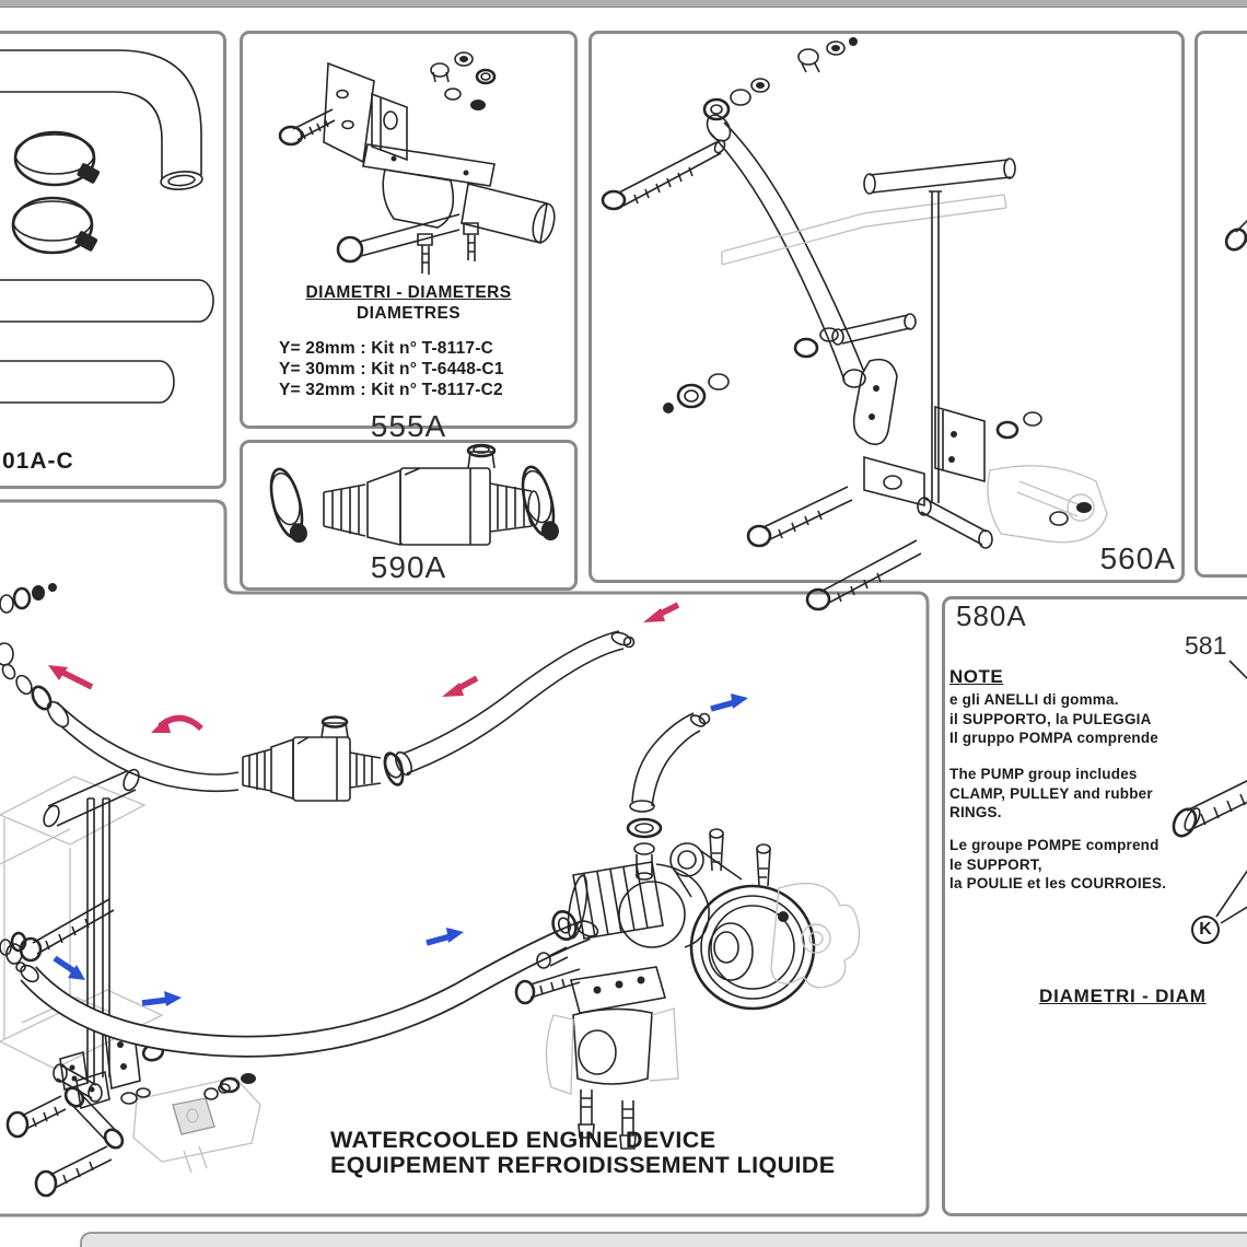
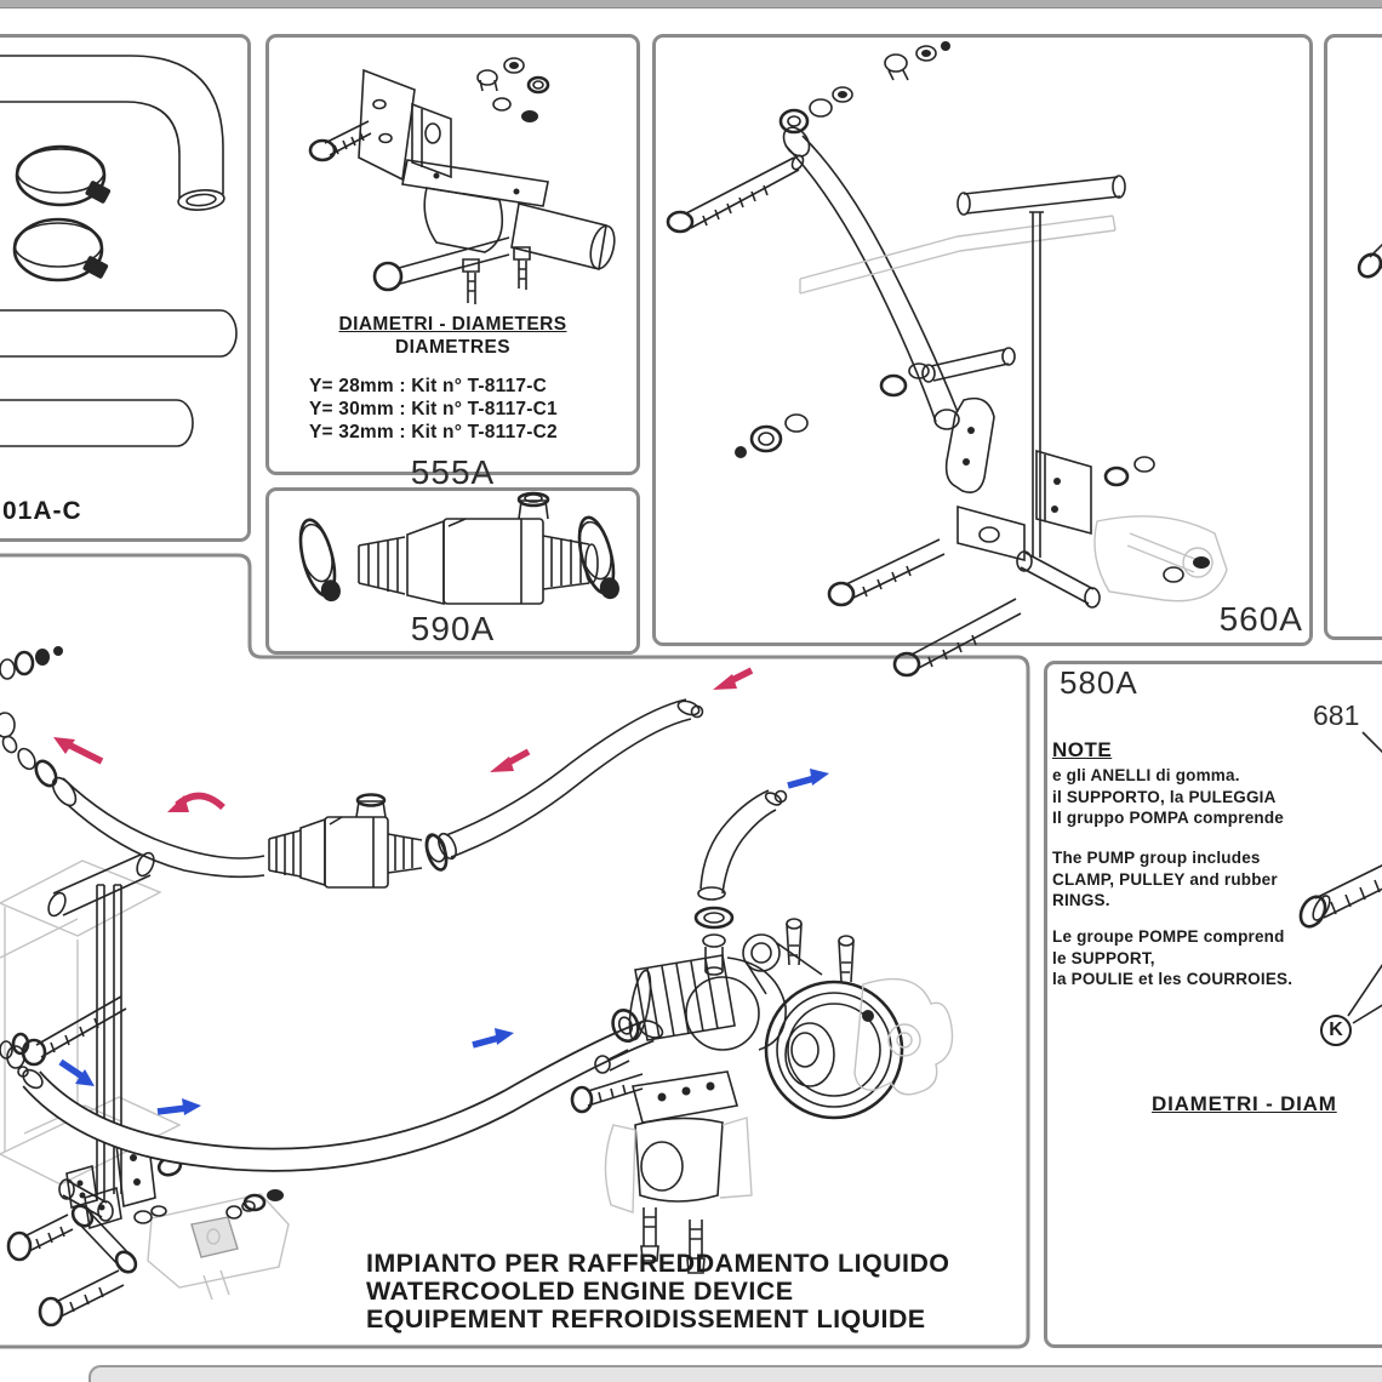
  01A-C
  DIAMETRI - DIAMETERS
  DIAMETRES
  Y= 28mm : Kit n° T-8117-C
- Y= 30mm : Kit n° T-6448-C1
+ Y= 30mm : Kit n° T-8117-C1
  Y= 32mm : Kit n° T-8117-C2
  555A
  590A
  560A
  580A
- 581
+ 681
  NOTE
  e gli ANELLI di gomma.
  il SUPPORTO, la PULEGGIA
  Il gruppo POMPA comprende
  The PUMP group includes
  CLAMP, PULLEY and rubber
  RINGS.
  Le groupe POMPE comprend
  le SUPPORT,
  la POULIE et les COURROIES.
  K
  DIAMETRI - DIAM
+ IMPIANTO PER RAFFREDDAMENTO LIQUIDO
  WATERCOOLED ENGINE DEVICE
  EQUIPEMENT REFROIDISSEMENT LIQUIDE
